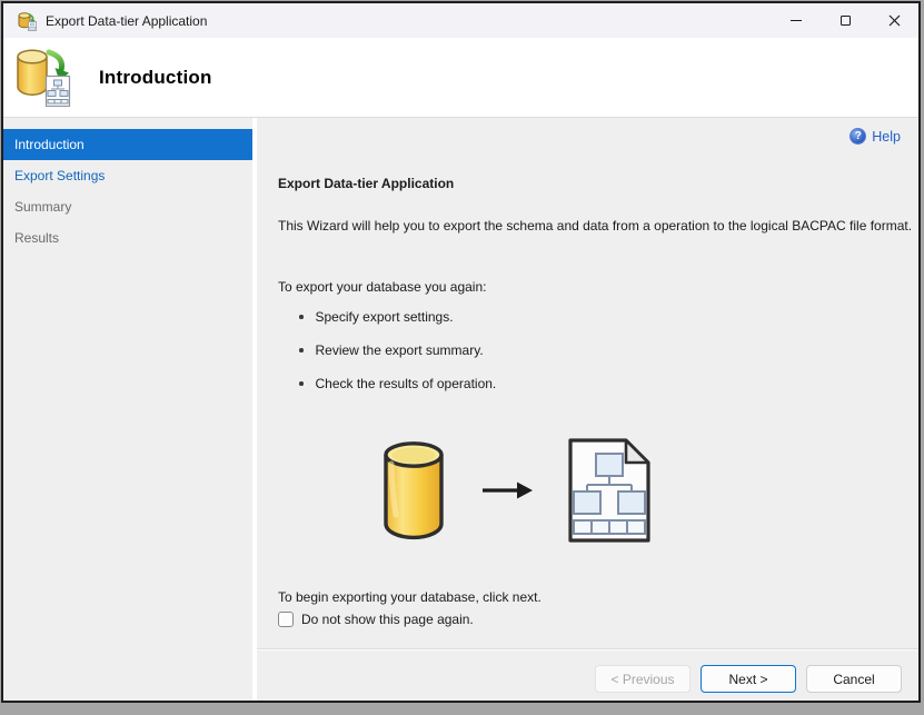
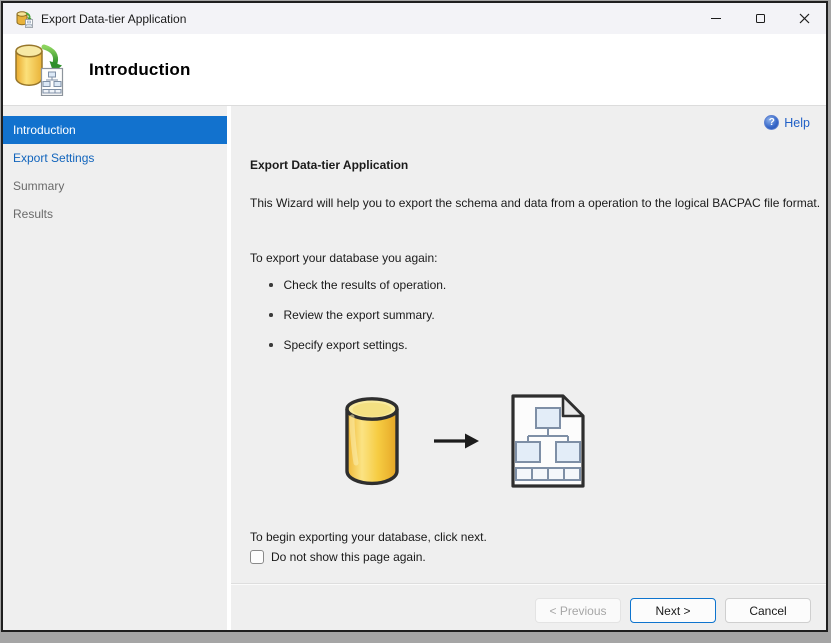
  Export Data-tier Application
  Introduction
  Introduction
  Export Settings
  Summary
  Results
  ?
  Help
  Export Data-tier Application
  This Wizard will help you to export the schema and data from a operation to the logical BACPAC file format.
  To export your database you again:
- Specify export settings.
+ Check the results of operation.
  Review the export summary.
- Check the results of operation.
+ Specify export settings.
  To begin exporting your database, click next.
  Do not show this page again.
  < Previous
  Next >
  Cancel
